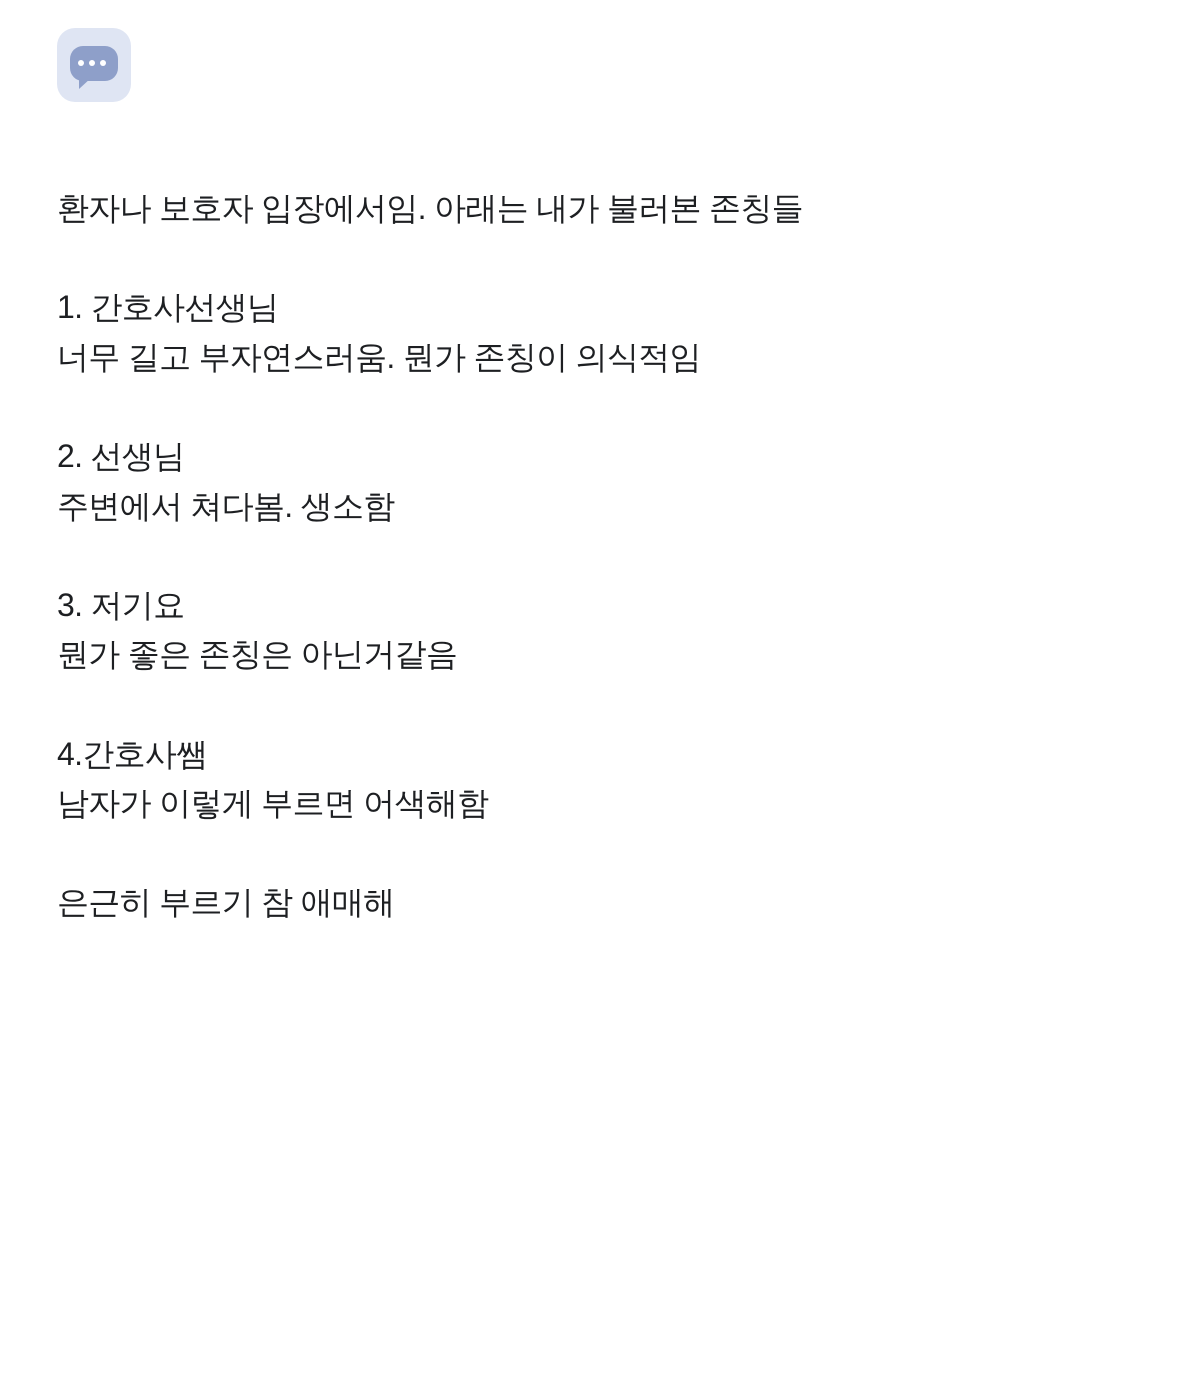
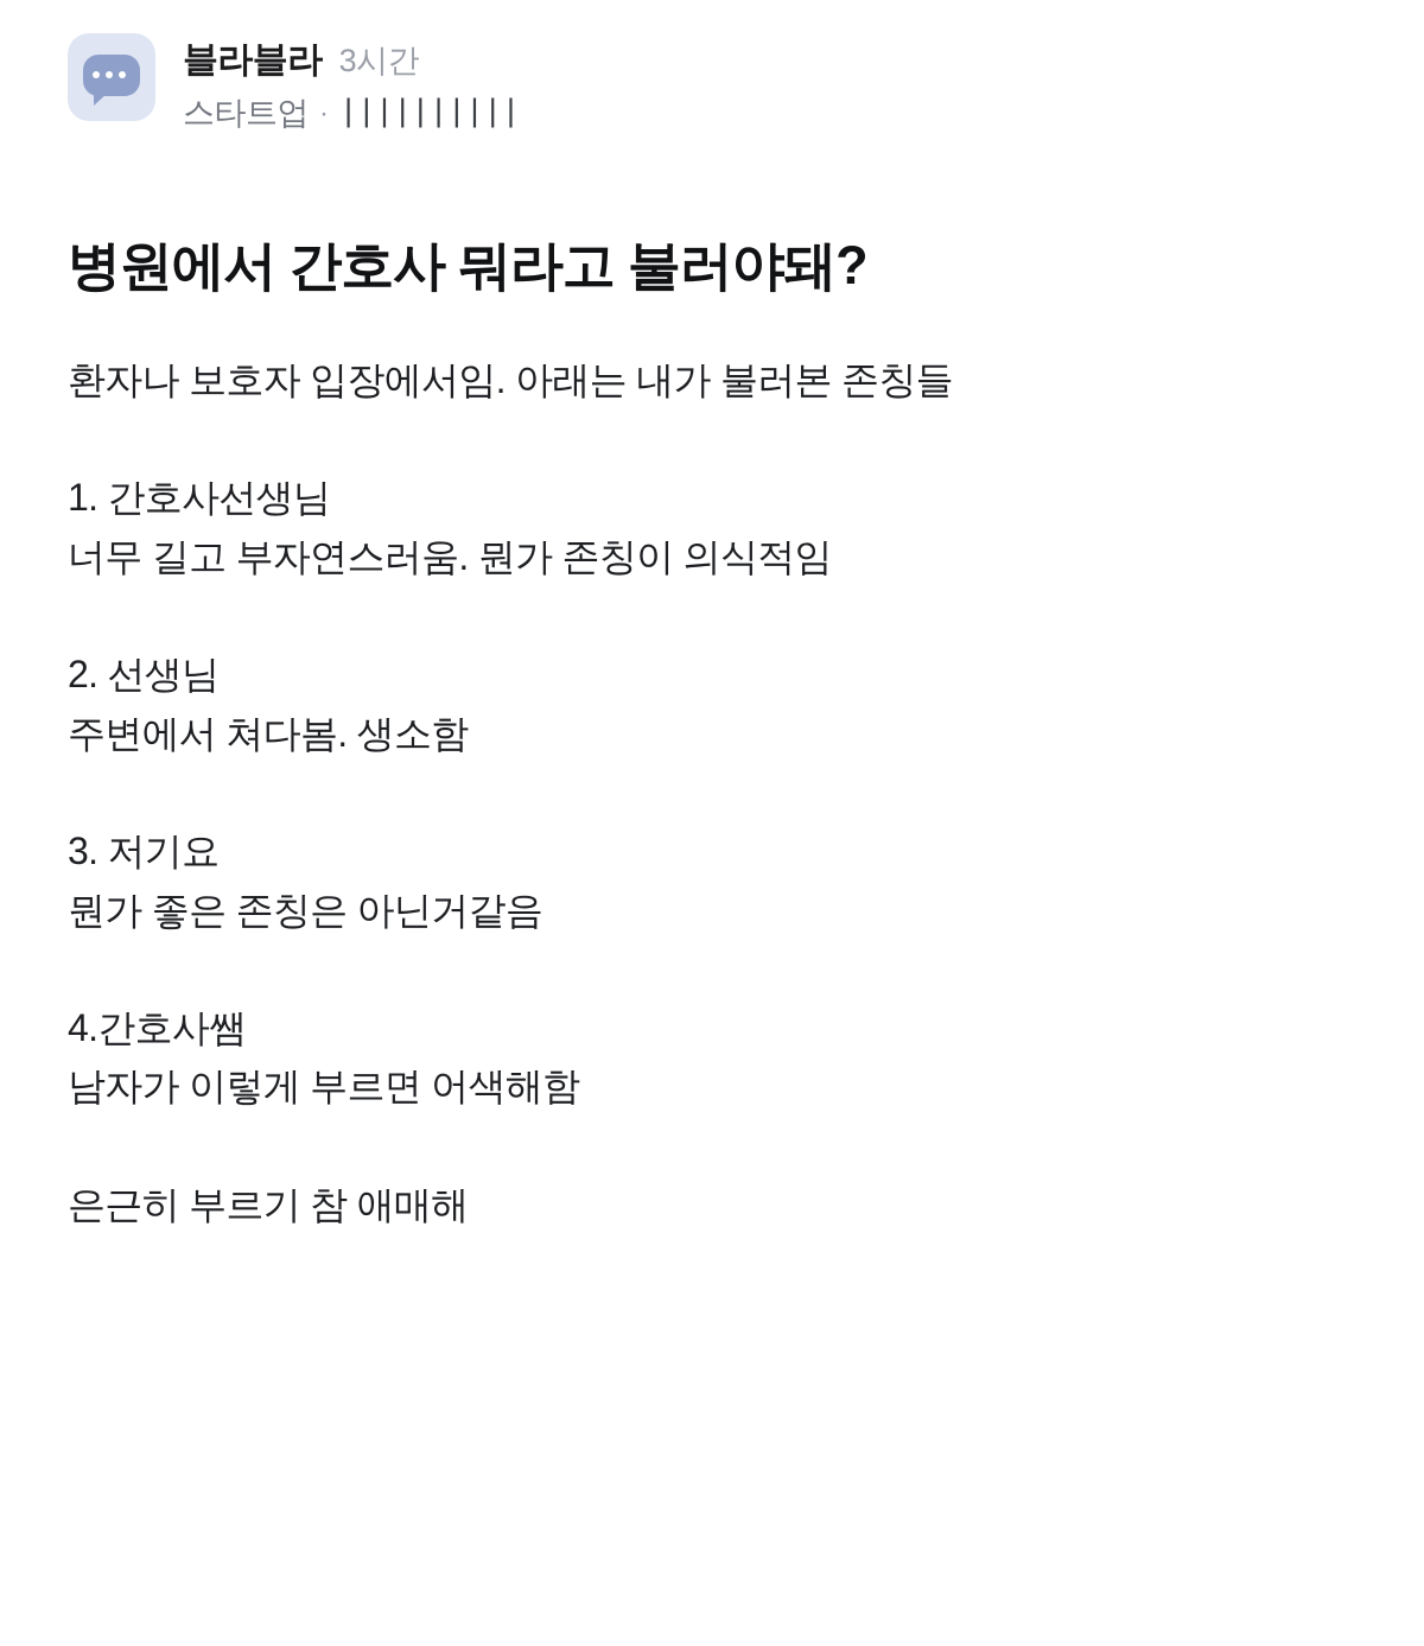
+ 블라블라
+ 3시간
+ 스타트업
+ ·
+ ||||||||||
+ 병원에서 간호사 뭐라고 불러야돼?
  환자나 보호자 입장에서임. 아래는 내가 불러본 존칭들
  1. 간호사선생님
  너무 길고 부자연스러움. 뭔가 존칭이 의식적임
  2. 선생님
  주변에서 쳐다봄. 생소함
  3. 저기요
  뭔가 좋은 존칭은 아닌거같음
  4.간호사쌤
  남자가 이렇게 부르면 어색해함
  은근히 부르기 참 애매해
